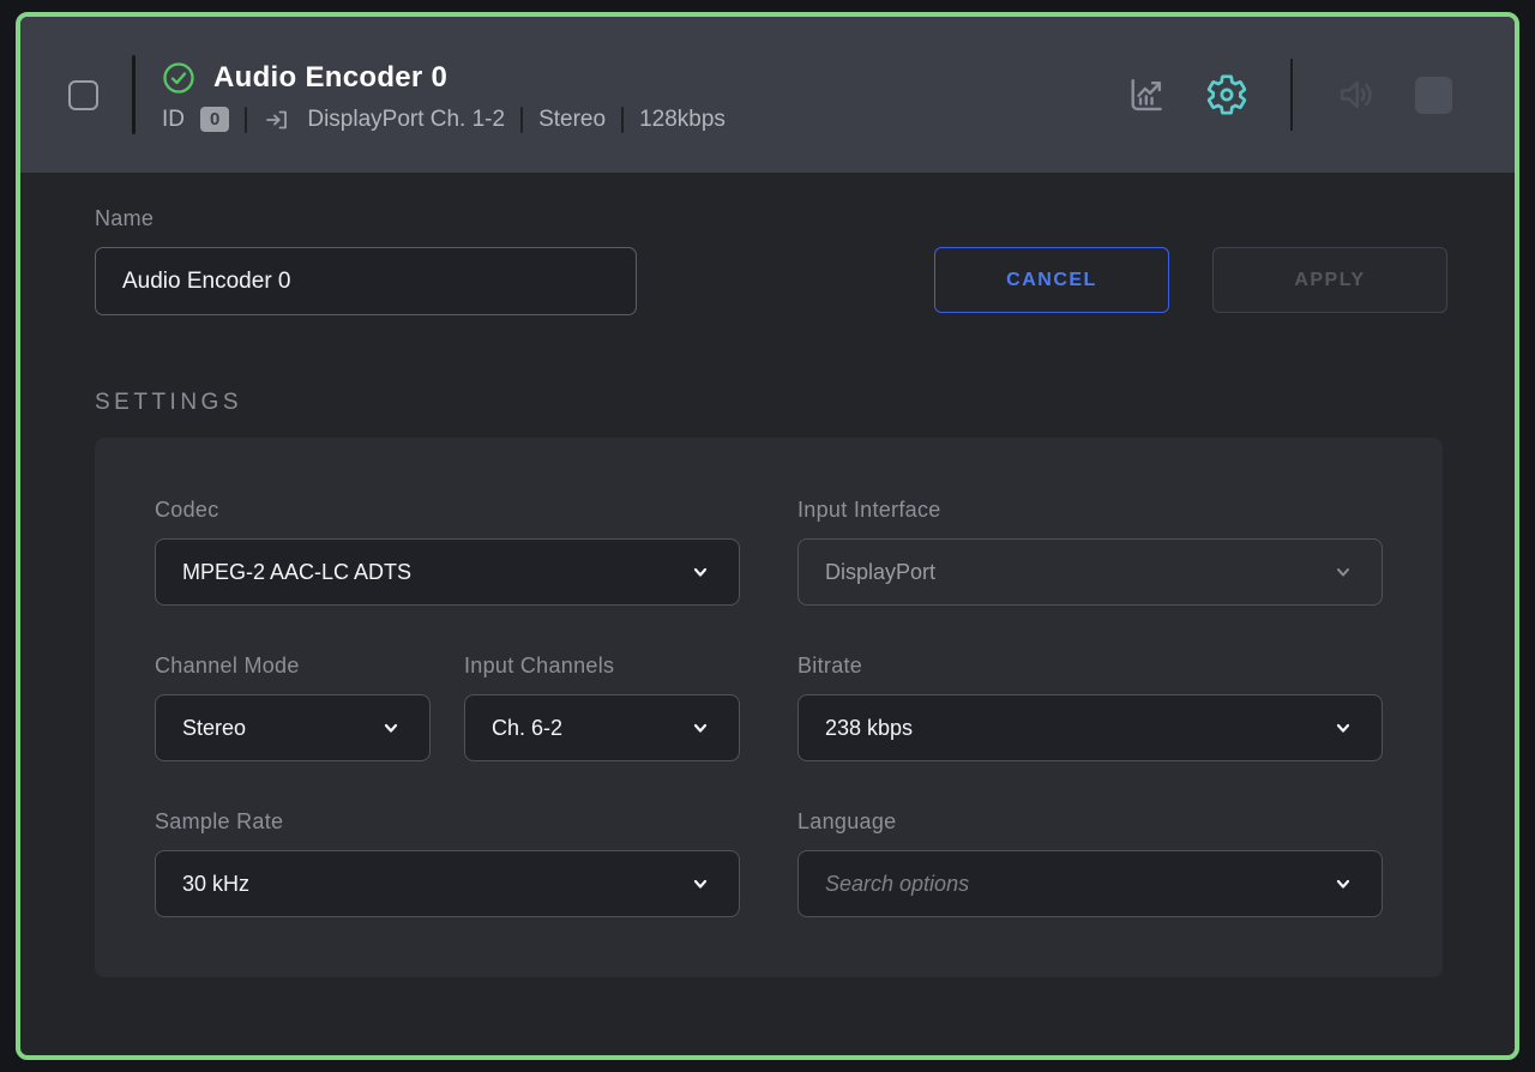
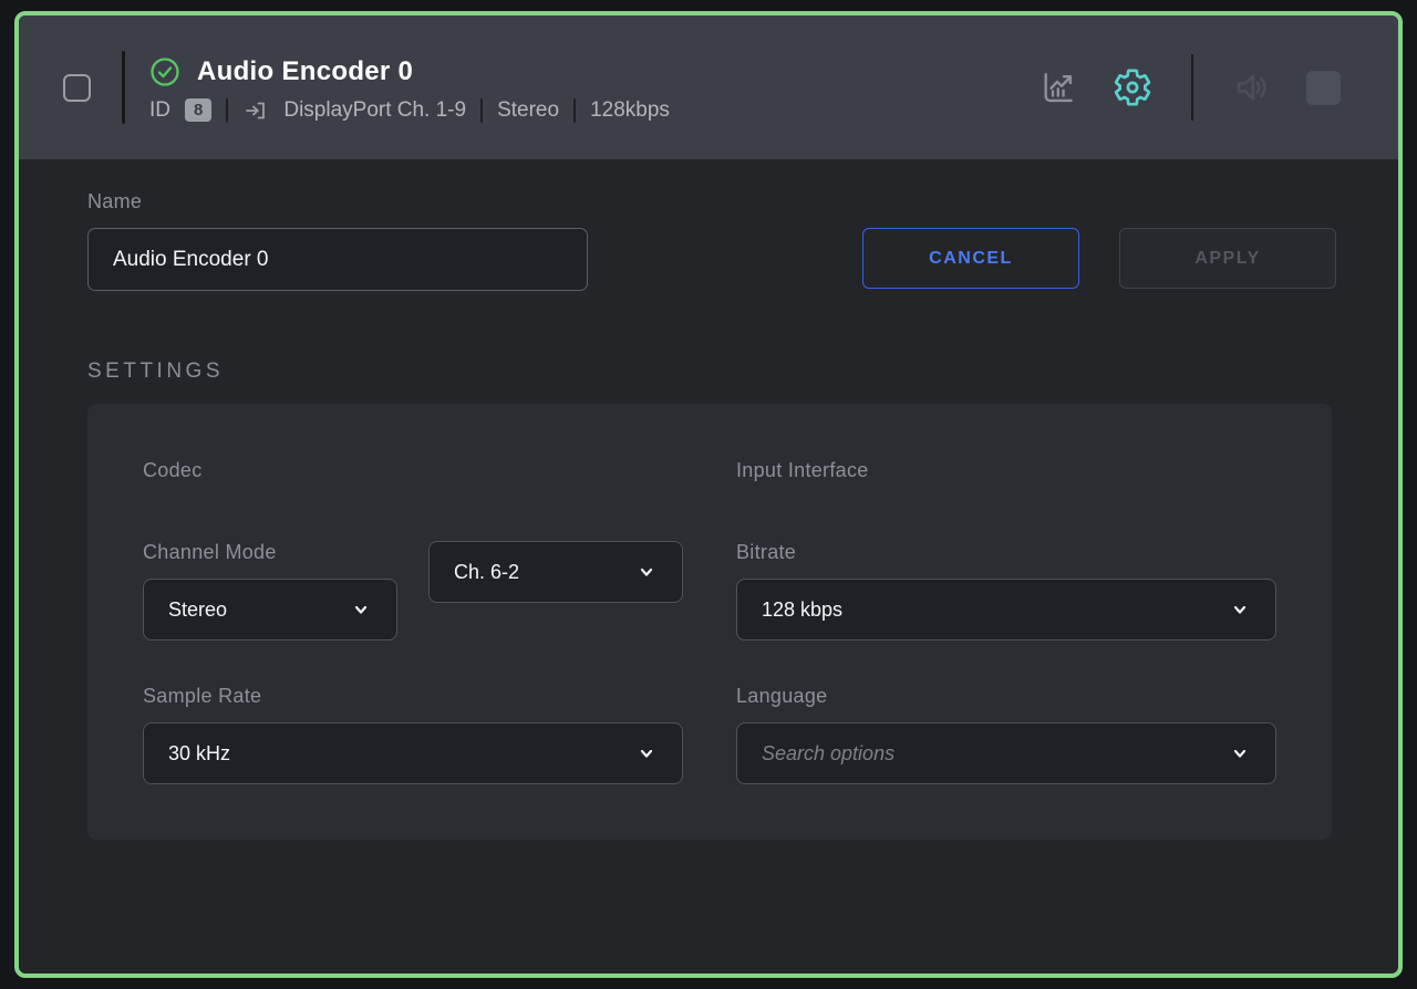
  Audio Encoder 0
  ID
- 0
+ 8
- DisplayPort Ch. 1-2
+ DisplayPort Ch. 1-9
  Stereo
  128kbps
  Name
  Audio Encoder 0
  CANCEL
  APPLY
  SETTINGS
  Codec
- MPEG-2 AAC-LC ADTS
  Input Interface
- DisplayPort
  Channel Mode
  Stereo
- Input Channels
  Ch. 6-2
  Bitrate
- 238 kbps
+ 128 kbps
  Sample Rate
  30 kHz
  Language
  Search options
